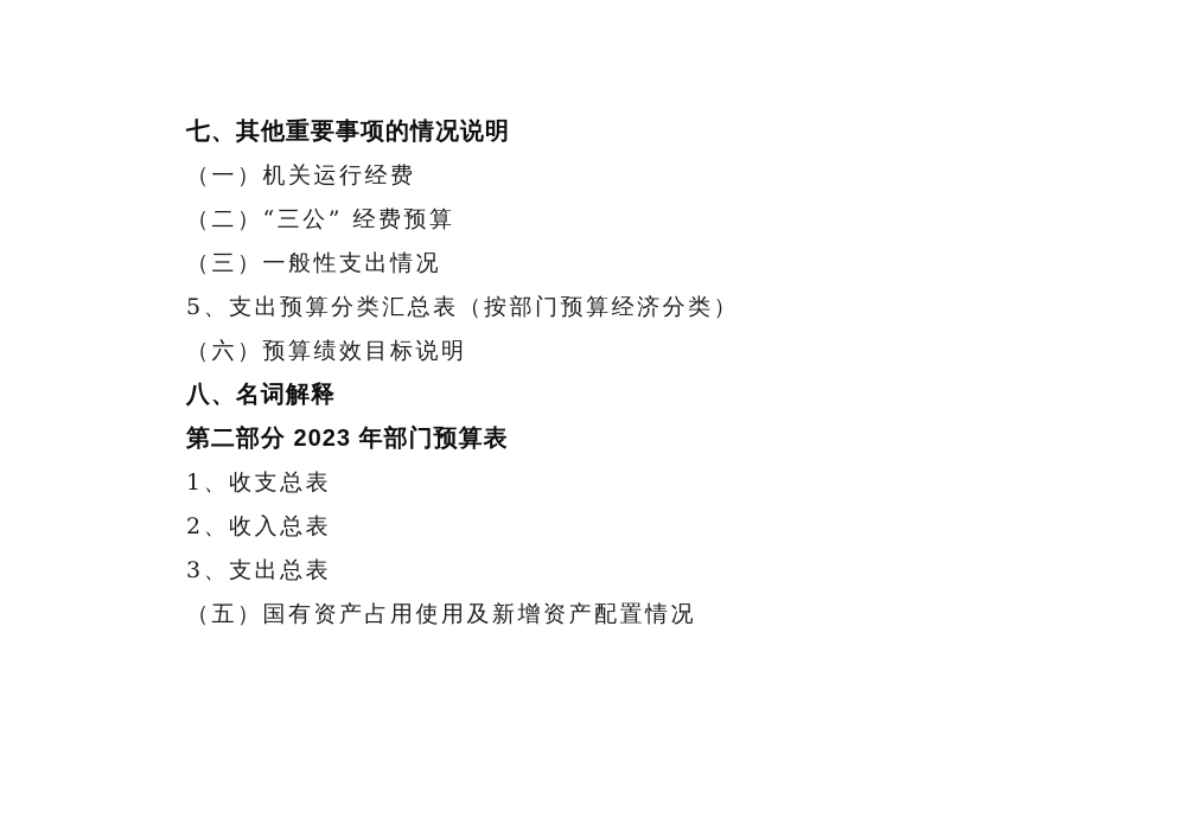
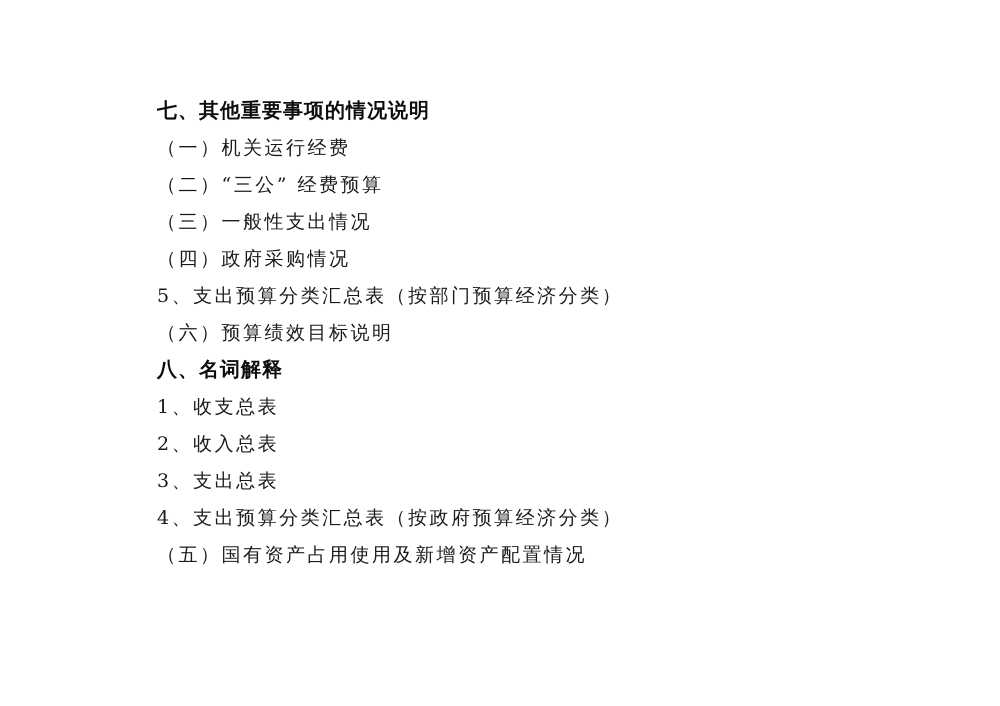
  七、其他重要事项的情况说明
  （一）机关运行经费
  （二）“三公” 经费预算
  （三）一般性支出情况
+ （四）政府采购情况
  5、支出预算分类汇总表（按部门预算经济分类）
  （六）预算绩效目标说明
  八、名词解释
- 第二部分 2023 年部门预算表
  1、收支总表
  2、收入总表
  3、支出总表
+ 4、支出预算分类汇总表（按政府预算经济分类）
  （五）国有资产占用使用及新增资产配置情况
